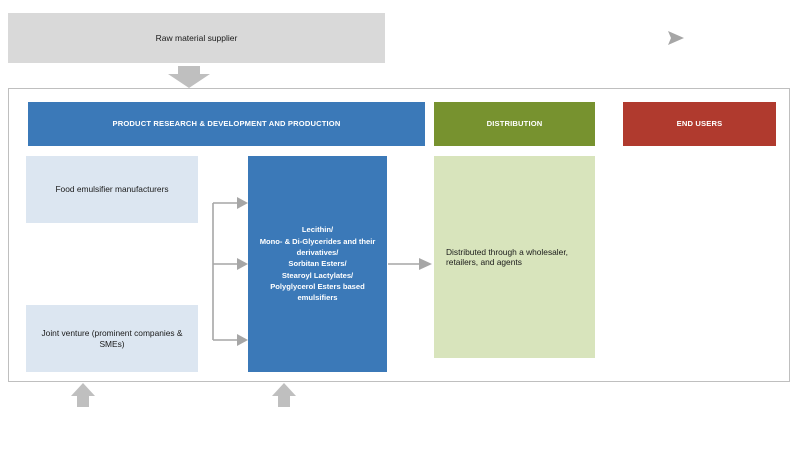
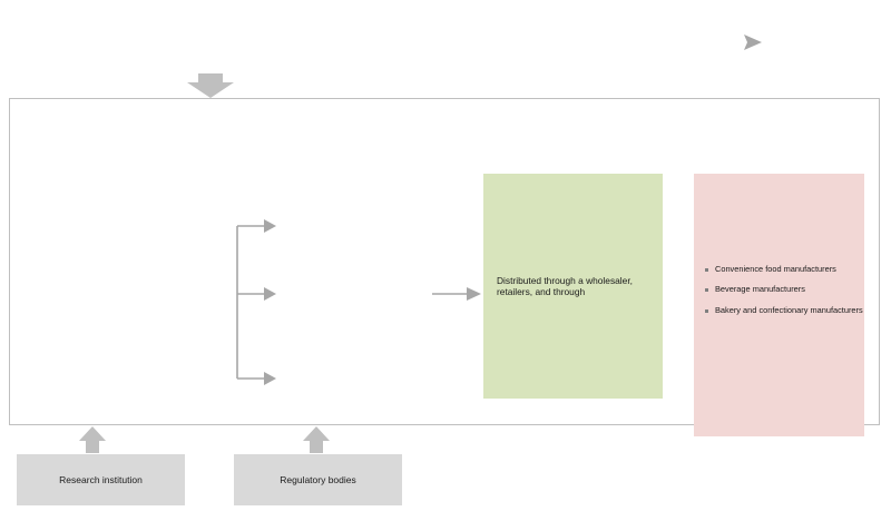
- Raw material supplier
- PRODUCT RESEARCH & DEVELOPMENT AND PRODUCTION
- DISTRIBUTION
- END USERS
- Food emulsifier manufacturers
- Joint venture (prominent companies & SMEs)
- Lecithin/
- Mono- & Di-Glycerides and their derivatives/
- Sorbitan Esters/
- Stearoyl Lactylates/
- Polyglycerol Esters based emulsifiers
- Distributed through a wholesaler, retailers, and agents
+ Distributed through a wholesaler, retailers, and through
+ Convenience food manufacturers
+ Beverage manufacturers
+ Bakery and confectionary manufacturers
+ Research institution
+ Regulatory bodies
